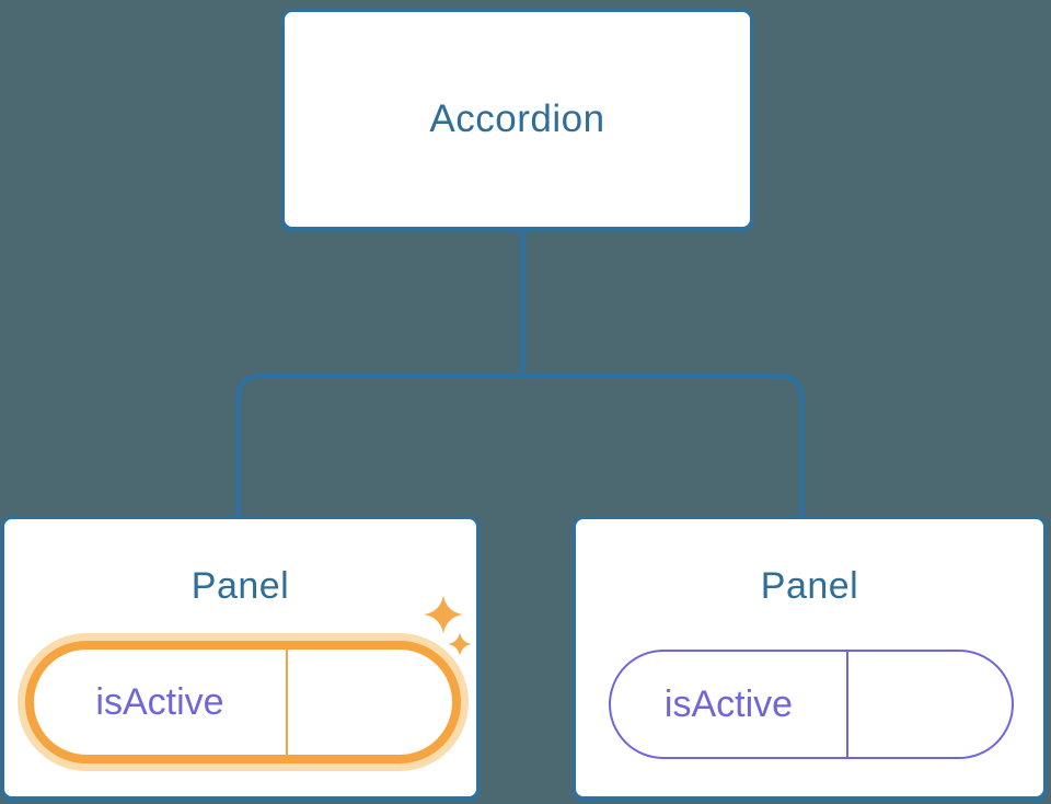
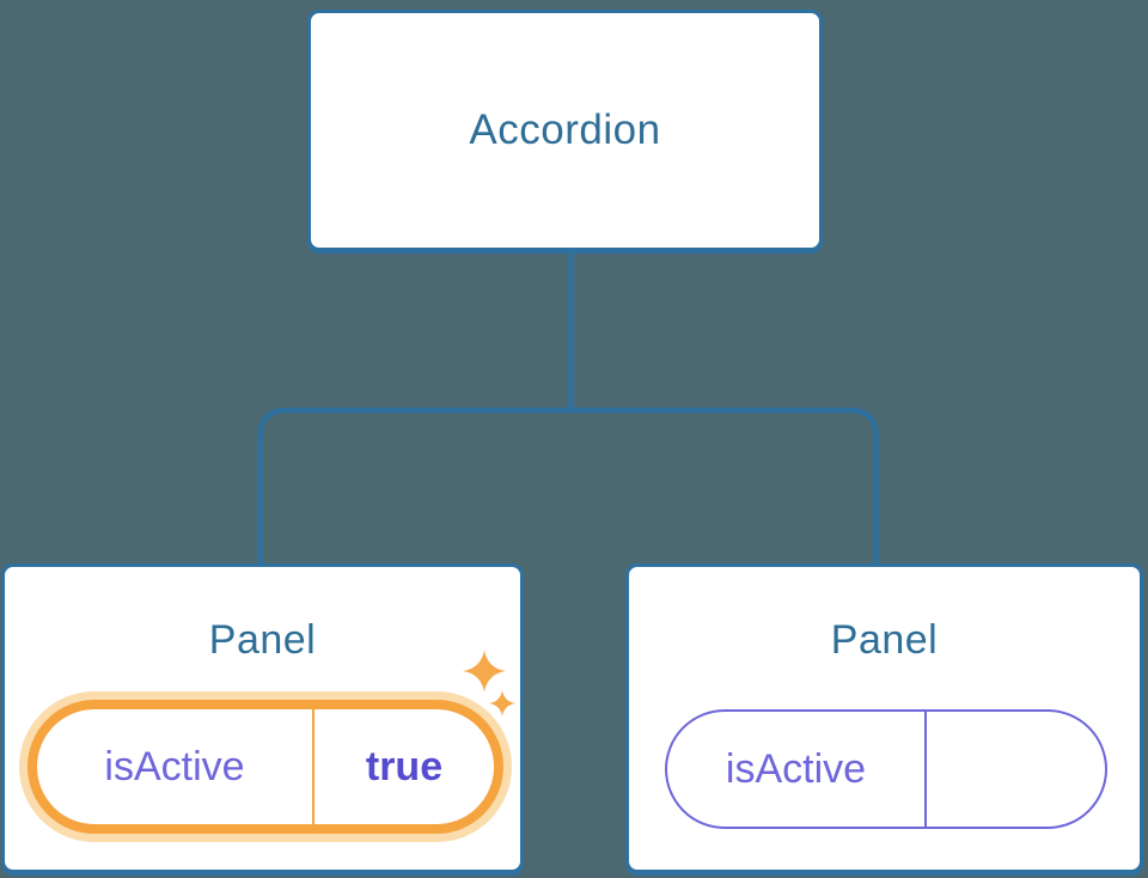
  Accordion
  Panel
  isActive
+ true
  Panel
  isActive
